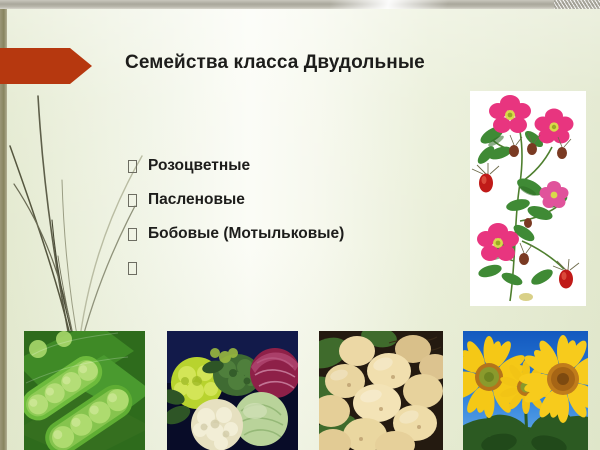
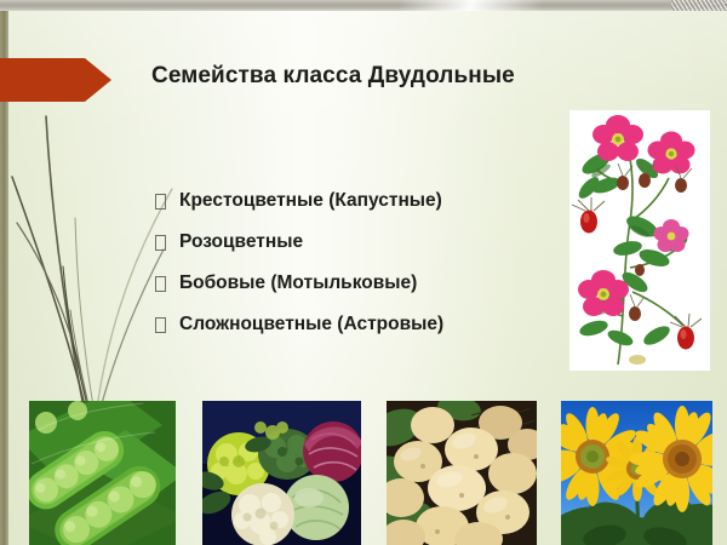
  Семейства класса Двудольные
+ Крестоцветные (Капустные)
  Розоцветные
- Пасленовые
  Бобовые (Мотыльковые)
+ Сложноцветные (Астровые)
